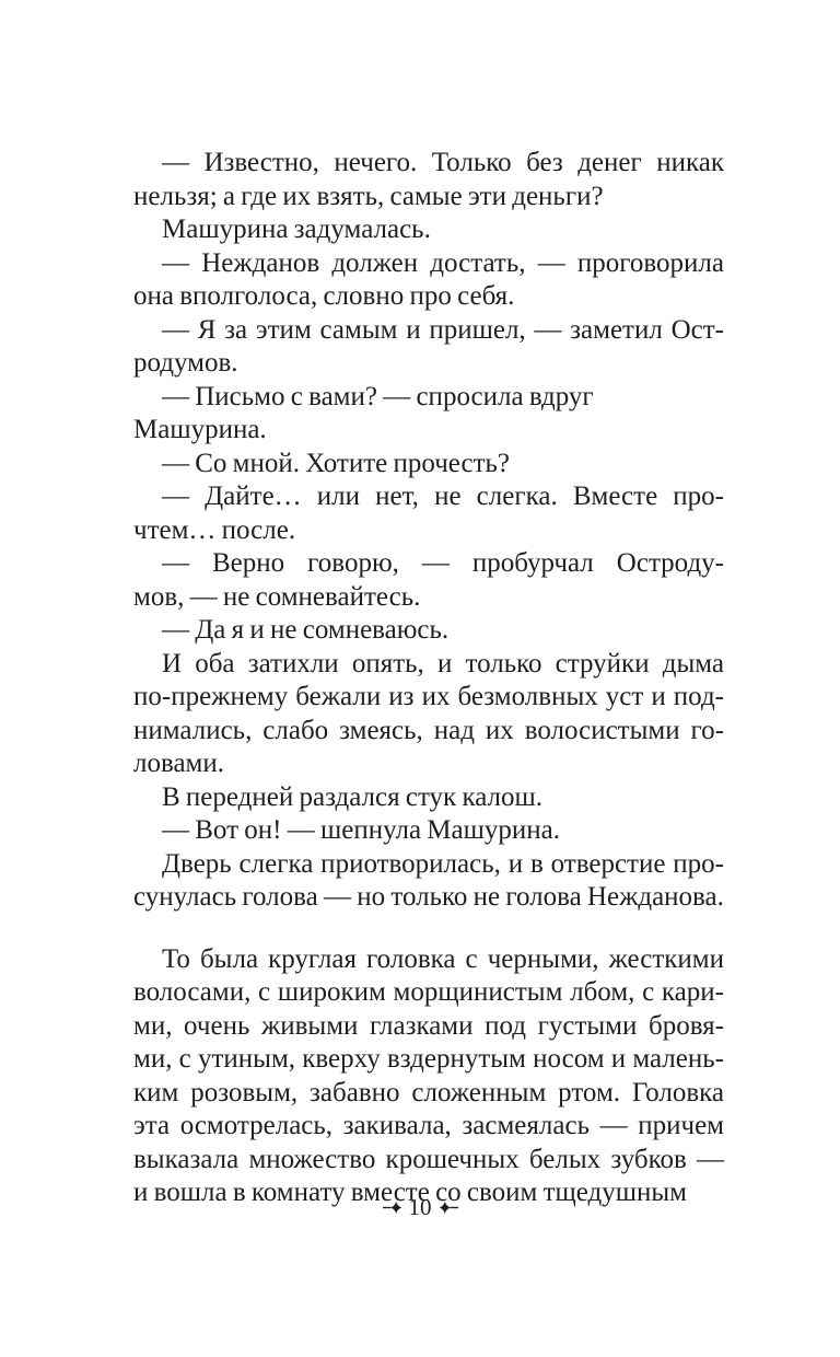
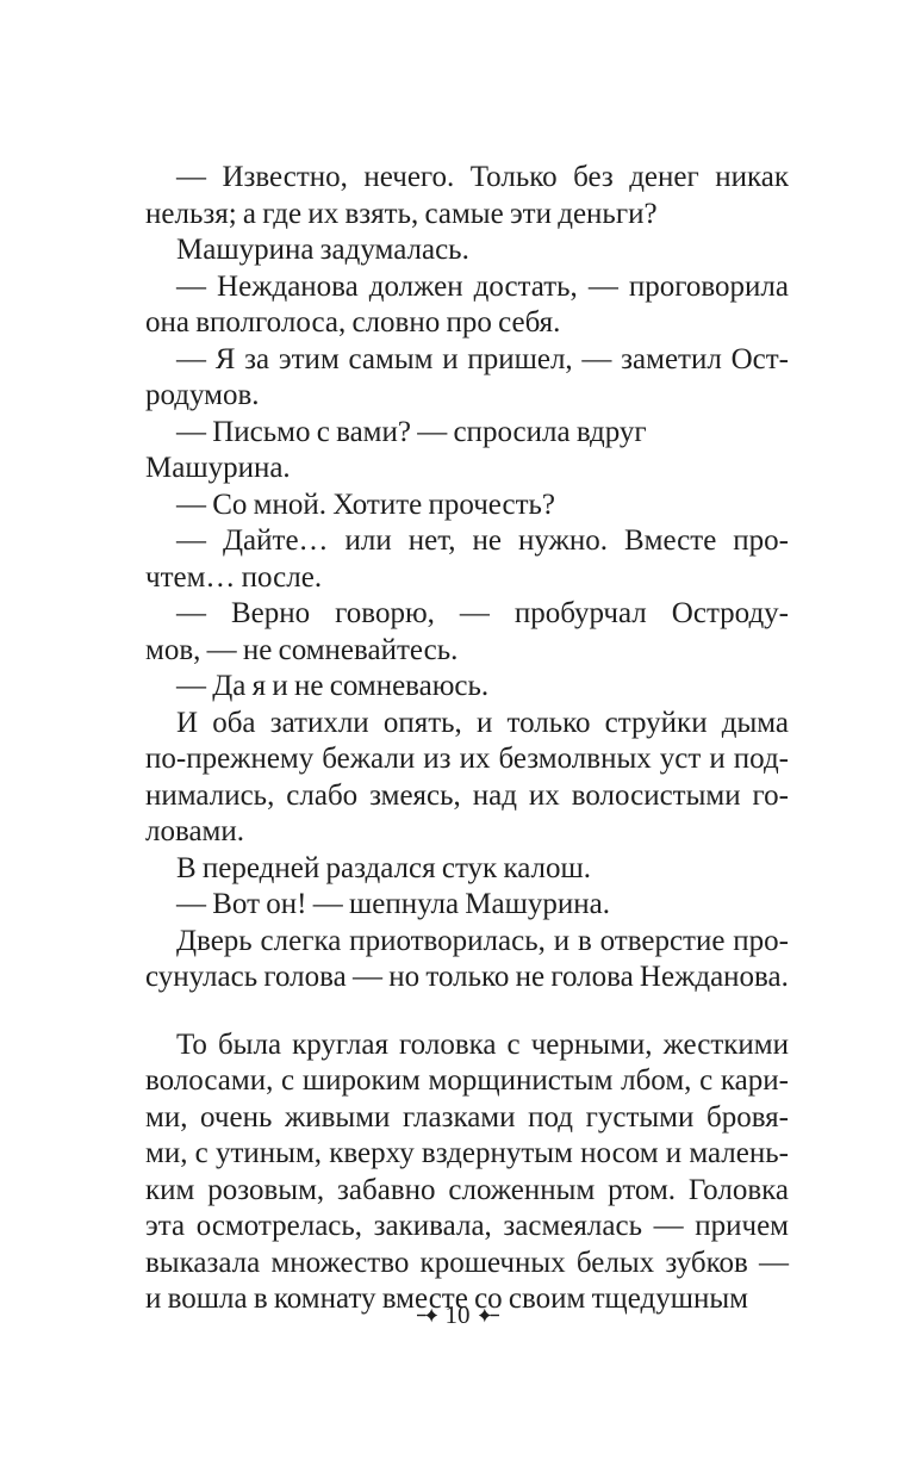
  — Известно, нечего. Только без денег никак
  нельзя; а где их взять, самые эти деньги?
  Машурина задумалась.
- — Нежданов должен достать, — проговорила
+ — Нежданова должен достать, — проговорила
  она вполголоса, словно про себя.
  — Я за этим самым и пришел, — заметил Ост-
  родумов.
  — Письмо с вами? — спросила вдруг Машурина.
  — Со мной. Хотите прочесть?
- — Дайте… или нет, не слегка. Вместе про-
+ — Дайте… или нет, не нужно. Вместе про-
  чтем… после.
  — Верно говорю, — пробурчал Остроду-
  мов, — не сомневайтесь.
  — Да я и не сомневаюсь.
  И оба затихли опять, и только струйки дыма
  по-прежнему бежали из их безмолвных уст и под-
  нимались, слабо змеясь, над их волосистыми го-
  ловами.
  В передней раздался стук калош.
  — Вот он! — шепнула Машурина.
  Дверь слегка приотворилась, и в отверстие про-
  сунулась голова — но только не голова Нежданова.
  То была круглая головка с черными, жесткими
  волосами, с широким морщинистым лбом, с кари-
  ми, очень живыми глазками под густыми бровя-
  ми, с утиным, кверху вздернутым носом и малень-
  ким розовым, забавно сложенным ртом. Головка
  эта осмотрелась, закивала, засмеялась — причем
  выказала множество крошечных белых зубков —
  и вошла в комнату вместе со своим тщедушным
  10
